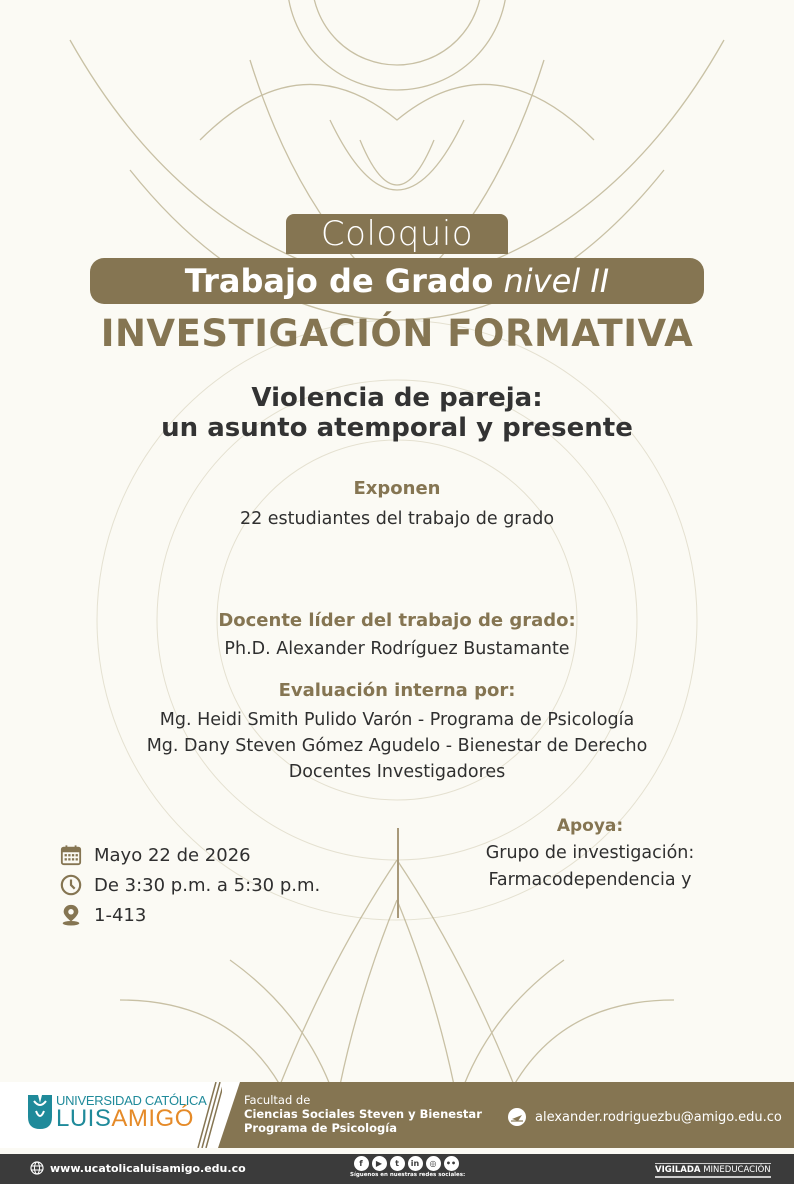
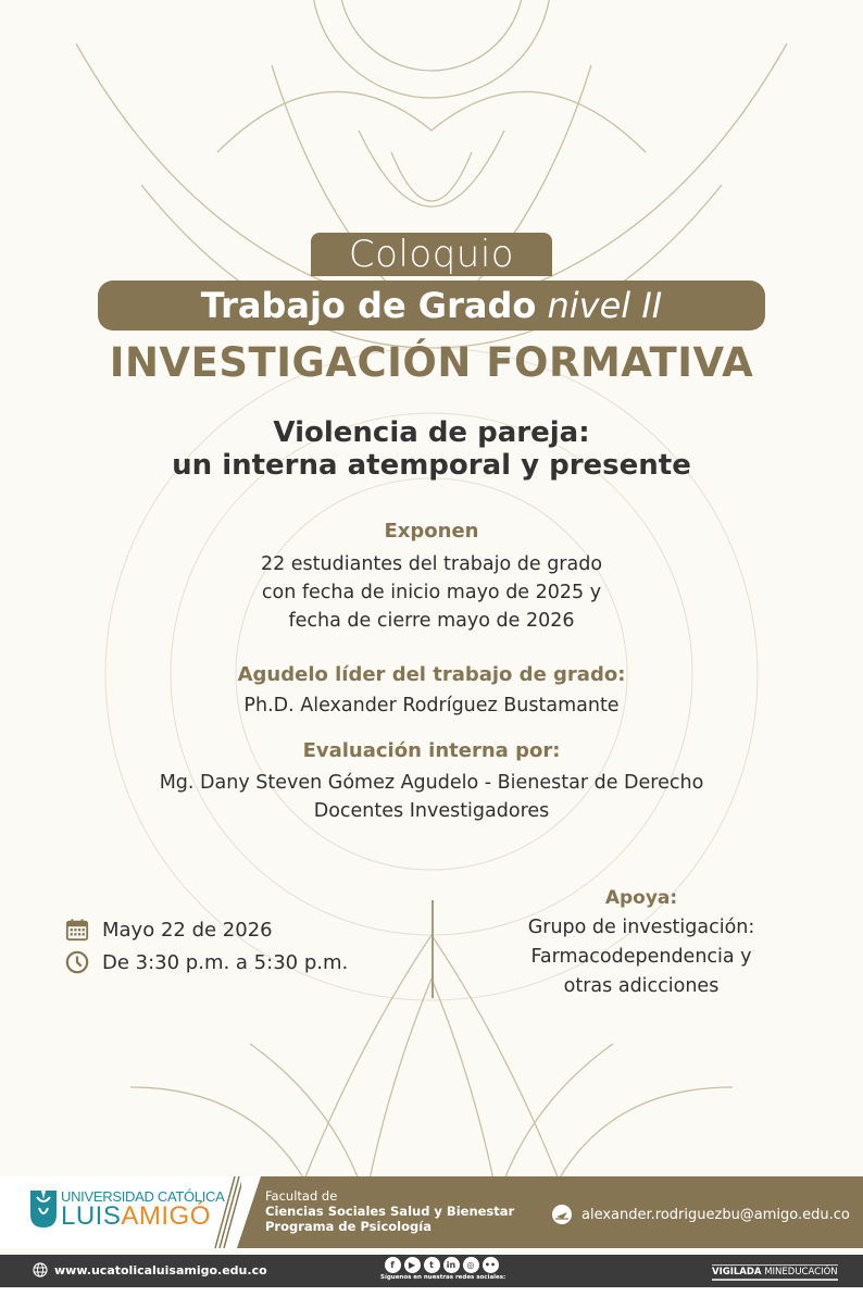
  Coloquio
  Trabajo de Grado nivel II
  INVESTIGACIÓN FORMATIVA
  Violencia de pareja:
- un asunto atemporal y presente
+ un interna atemporal y presente
  Exponen
  22 estudiantes del trabajo de grado
+ con fecha de inicio mayo de 2025 y
+ fecha de cierre mayo de 2026
- Docente líder del trabajo de grado:
+ Agudelo líder del trabajo de grado:
  Ph.D. Alexander Rodríguez Bustamante
  Evaluación interna por:
- Mg. Heidi Smith Pulido Varón - Programa de Psicología
  Mg. Dany Steven Gómez Agudelo - Bienestar de Derecho
  Docentes Investigadores
  Mayo 22 de 2026
  De 3:30 p.m. a 5:30 p.m.
- 1-413
  Apoya:
  Grupo de investigación:
  Farmacodependencia y
+ otras adicciones
  UNIVERSIDAD CATÓLICA
  LUISAMIGÓ
  Facultad de
- Ciencias Sociales Steven y Bienestar
+ Ciencias Sociales Salud y Bienestar
  Programa de Psicología
  alexander.rodriguezbu@amigo.edu.co
  www.ucatolicaluisamigo.edu.co
  f
  ▶
  t
  in
  ◎
  ••
  VIGILADA MINEDUCACIÓN
